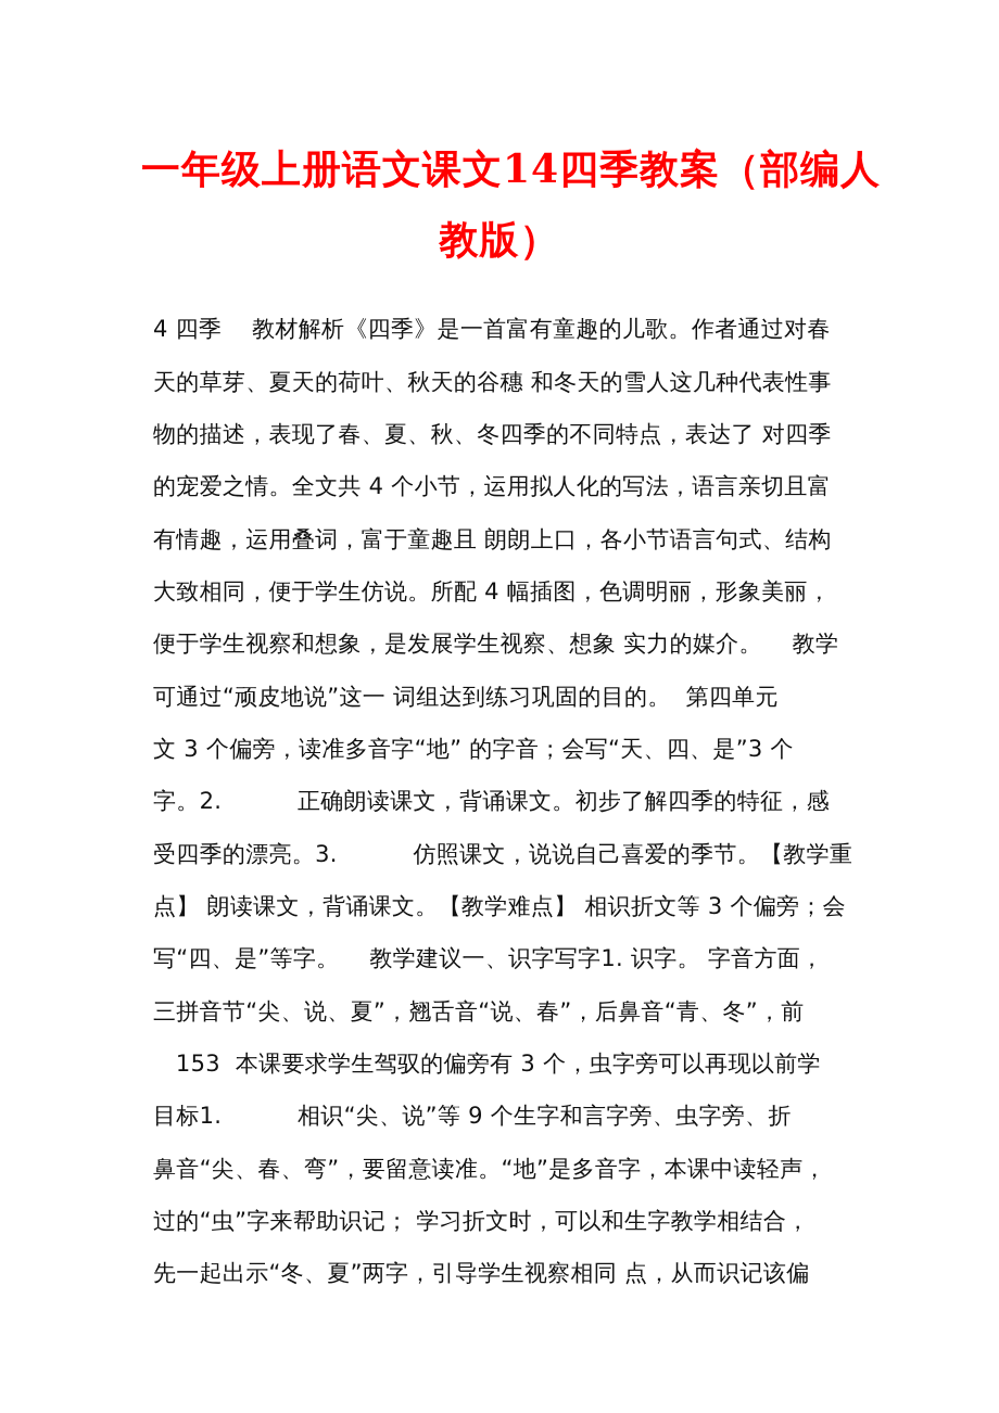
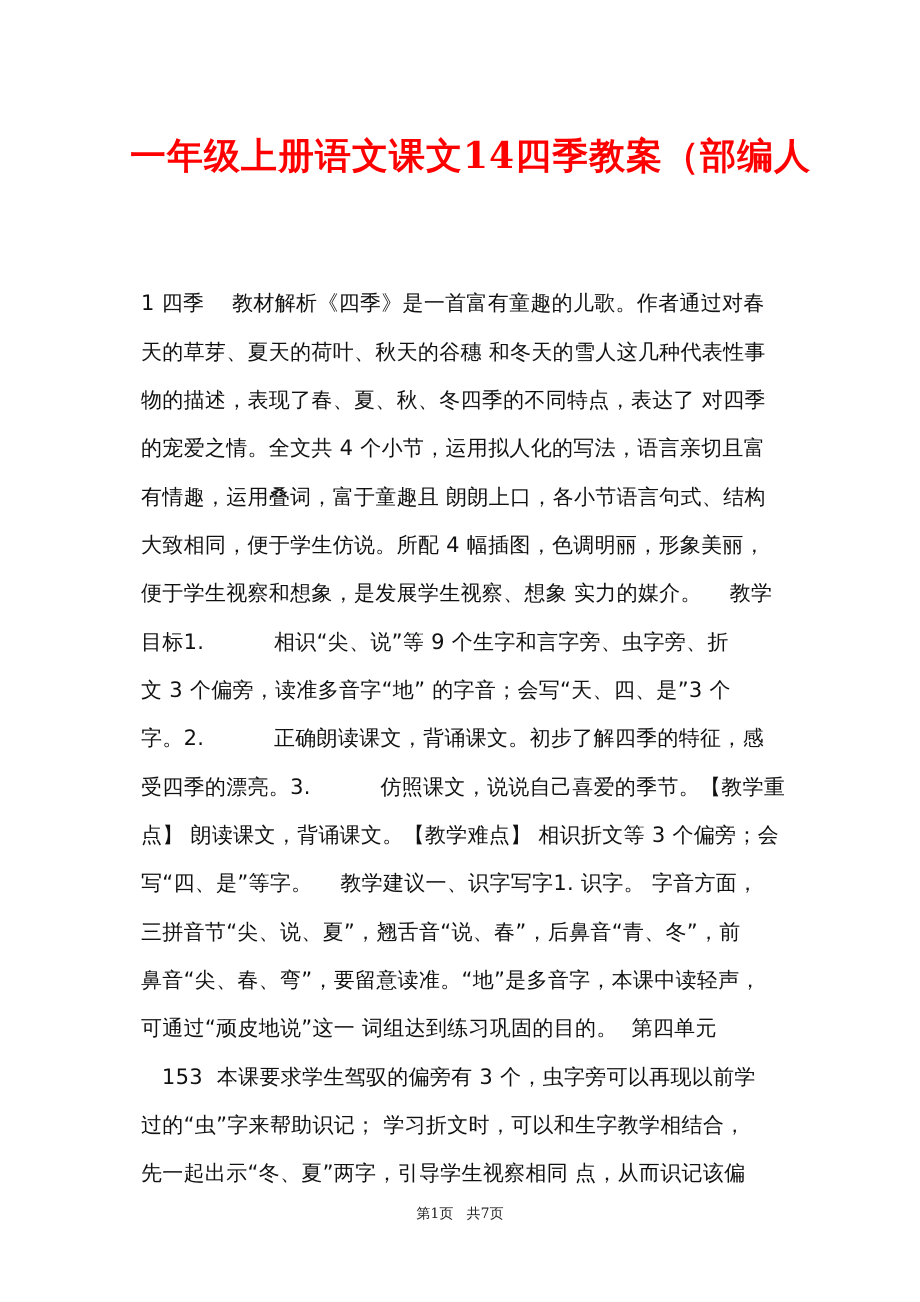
  一年级上册语文课文14四季教案（部编人
- 教版）
- 4 四季 教材解析《四季》是一首富有童趣的儿歌。作者通过对春
+ 1 四季 教材解析《四季》是一首富有童趣的儿歌。作者通过对春
  天的草芽、夏天的荷叶、秋天的谷穗 和冬天的雪人这几种代表性事
  物的描述，表现了春、夏、秋、冬四季的不同特点，表达了 对四季
  的宠爱之情。全文共 4 个小节，运用拟人化的写法，语言亲切且富
  有情趣，运用叠词，富于童趣且 朗朗上口，各小节语言句式、结构
  大致相同，便于学生仿说。所配 4 幅插图，色调明丽，形象美丽，
  便于学生视察和想象，是发展学生视察、想象 实力的媒介。 教学
- 可通过“顽皮地说”这一 词组达到练习巩固的目的。 第四单元
+ 目标1. 相识“尖、说”等 9 个生字和言字旁、虫字旁、折
  文 3 个偏旁，读准多音字“地” 的字音；会写“天、四、是”3 个
  字。2. 正确朗读课文，背诵课文。初步了解四季的特征，感
  受四季的漂亮。3. 仿照课文，说说自己喜爱的季节。【教学重
  点】 朗读课文，背诵课文。【教学难点】 相识折文等 3 个偏旁；会
  写“四、是”等字。 教学建议一、识字写字1. 识字。 字音方面，
  三拼音节“尖、说、夏”，翘舌音“说、春”，后鼻音“青、冬”，前
- 153 本课要求学生驾驭的偏旁有 3 个，虫字旁可以再现以前学
+ 鼻音“尖、春、弯”，要留意读准。“地”是多音字，本课中读轻声，
- 目标1. 相识“尖、说”等 9 个生字和言字旁、虫字旁、折
+ 可通过“顽皮地说”这一 词组达到练习巩固的目的。 第四单元
- 鼻音“尖、春、弯”，要留意读准。“地”是多音字，本课中读轻声，
+ 153 本课要求学生驾驭的偏旁有 3 个，虫字旁可以再现以前学
  过的“虫”字来帮助识记； 学习折文时，可以和生字教学相结合，
  先一起出示“冬、夏”两字，引导学生视察相同 点，从而识记该偏
+ 第1页 共7页
